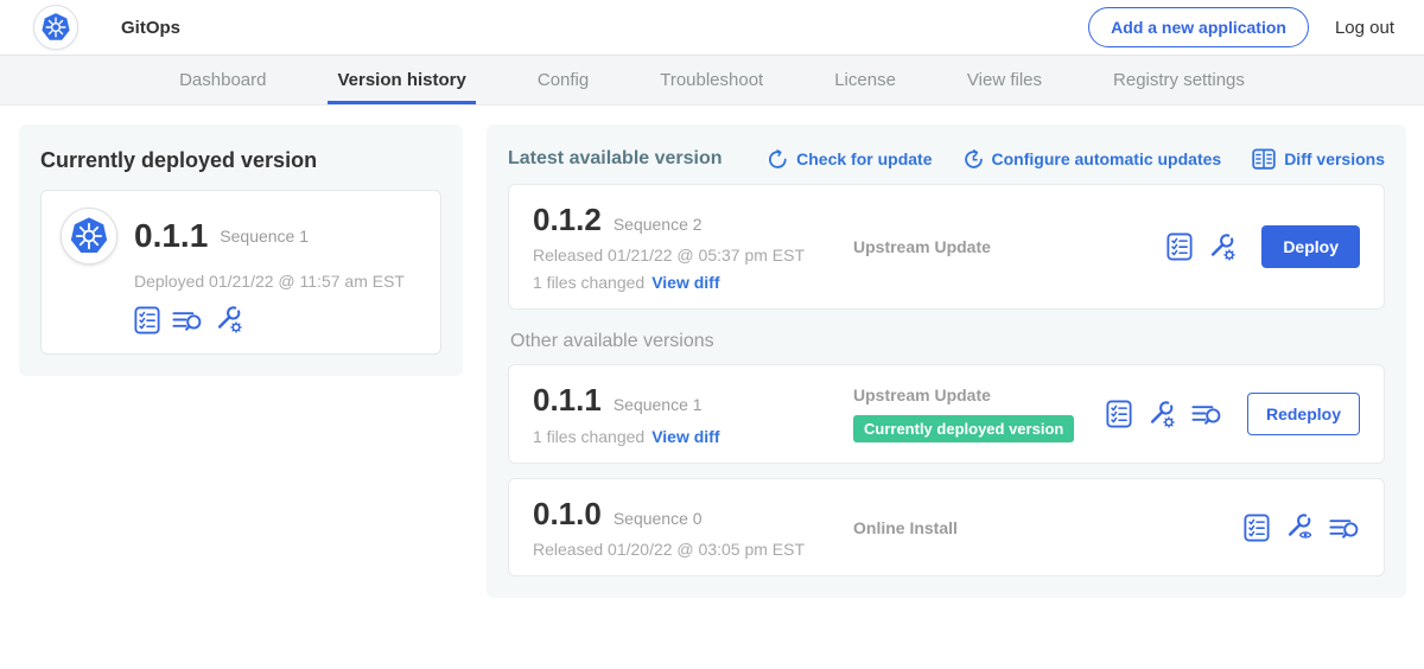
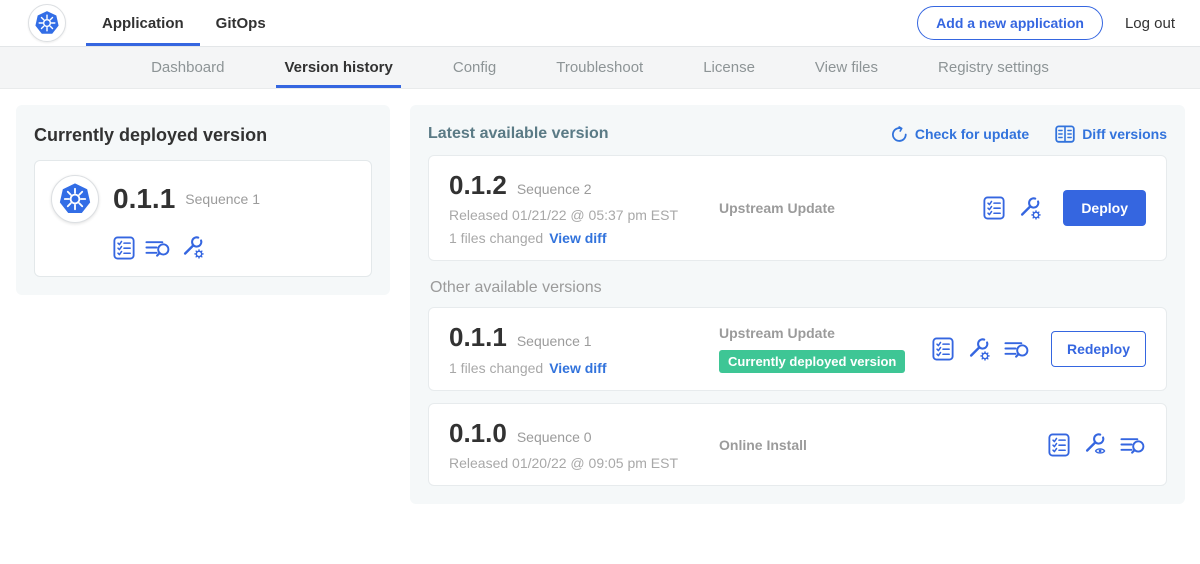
+ Application
  GitOps
  Add a new application
  Log out
  Dashboard
  Version history
  Config
  Troubleshoot
  License
  View files
  Registry settings
  Currently deployed version
  0.1.1
  Sequence 1
- Deployed 01/21/22 @ 11:57 am EST
  Latest available version
  Check for update
- Configure automatic updates
  Diff versions
  0.1.2
  Sequence 2
  Released 01/21/22 @ 05:37 pm EST
  1 files changed View diff
  Upstream Update
  Deploy
  Other available versions
  0.1.1
  Sequence 1
  1 files changed View diff
  Upstream Update
  Currently deployed version
  Redeploy
  0.1.0
  Sequence 0
- Released 01/20/22 @ 03:05 pm EST
+ Released 01/20/22 @ 09:05 pm EST
  Online Install
